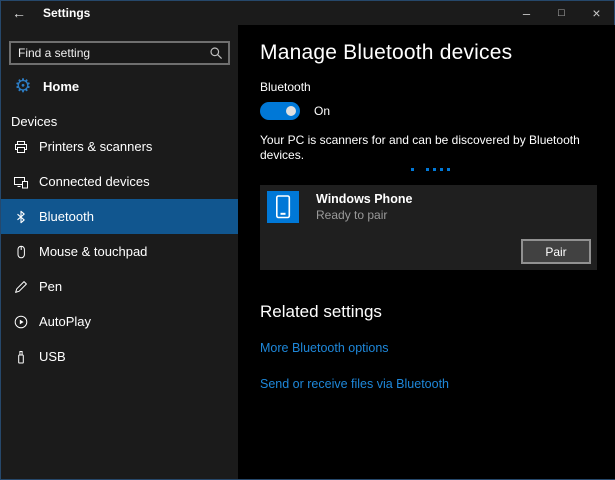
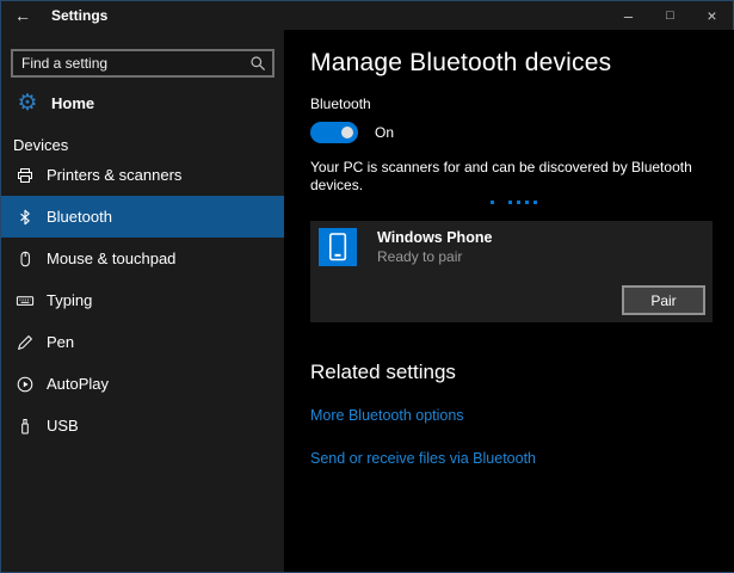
  ←
  Settings
  –
  □
  ×
  Find a setting
  ⚙
  Home
  Devices
  Printers & scanners
- Connected devices
  Bluetooth
  Mouse & touchpad
+ Typing
  Pen
  AutoPlay
  USB
  Manage Bluetooth devices
  Bluetooth
  On
  Your PC is scanners for and can be discovered by Bluetooth devices.
  Windows Phone
  Ready to pair
  Pair
  Related settings
  More Bluetooth options
  Send or receive files via Bluetooth
